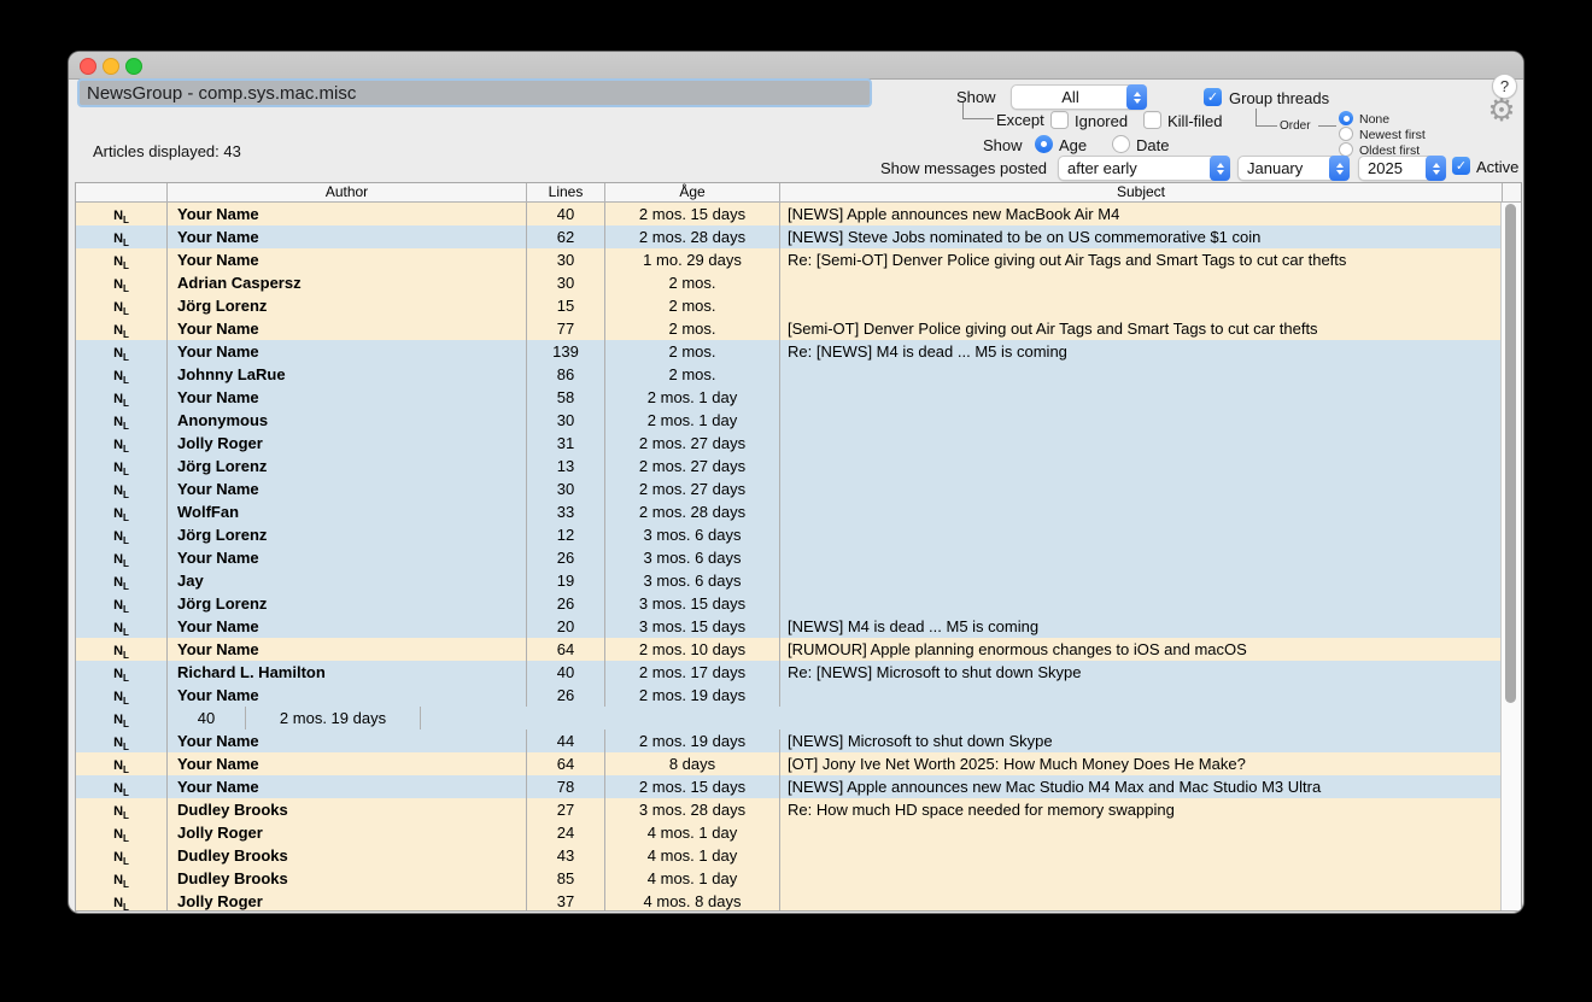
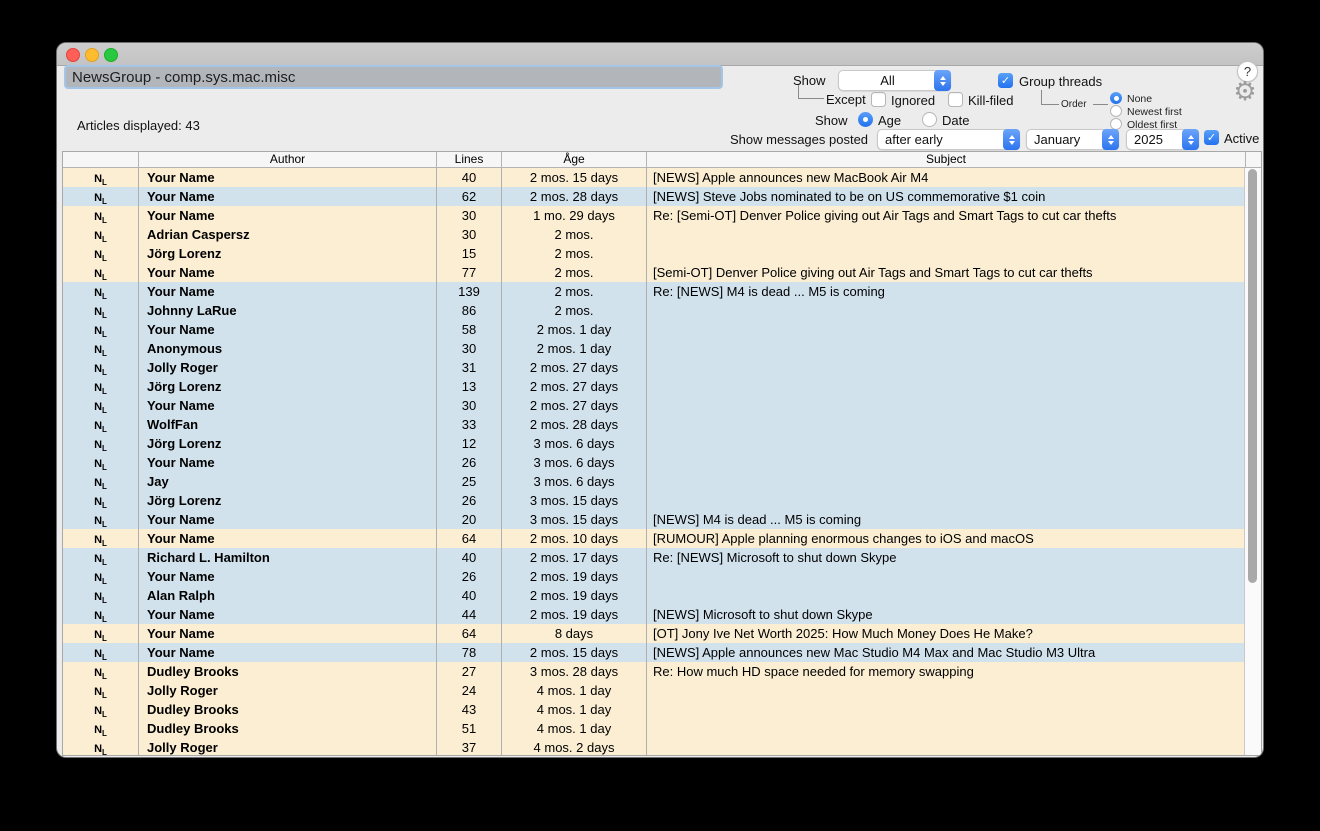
  NewsGroup - comp.sys.mac.misc
  Articles displayed: 43
  Show
  All
  ✓
  Group threads
  Except
  Ignored
  Kill-filed
  Order
  None
  Newest first
  Oldest first
  Show
  Age
  Date
  Show messages posted
  after early
  January
  2025
  ✓
  Active
  ?
  ⚙
  Author
  Lines
  Åge
  Subject
  NL
  Your Name
  40
  2 mos. 15 days
  [NEWS] Apple announces new MacBook Air M4
  NL
  Your Name
  62
  2 mos. 28 days
  [NEWS] Steve Jobs nominated to be on US commemorative $1 coin
  NL
  Your Name
  30
  1 mo. 29 days
  Re: [Semi-OT] Denver Police giving out Air Tags and Smart Tags to cut car thefts
  NL
  Adrian Caspersz
  30
  2 mos.
  NL
  Jörg Lorenz
  15
  2 mos.
  NL
  Your Name
  77
  2 mos.
  [Semi-OT] Denver Police giving out Air Tags and Smart Tags to cut car thefts
  NL
  Your Name
  139
  2 mos.
  Re: [NEWS] M4 is dead ... M5 is coming
  NL
  Johnny LaRue
  86
  2 mos.
  NL
  Your Name
  58
  2 mos. 1 day
  NL
  Anonymous
  30
  2 mos. 1 day
  NL
  Jolly Roger
  31
  2 mos. 27 days
  NL
  Jörg Lorenz
  13
  2 mos. 27 days
  NL
  Your Name
  30
  2 mos. 27 days
  NL
  WolfFan
  33
  2 mos. 28 days
  NL
  Jörg Lorenz
  12
  3 mos. 6 days
  NL
  Your Name
  26
  3 mos. 6 days
  NL
  Jay
- 19
+ 25
  3 mos. 6 days
  NL
  Jörg Lorenz
  26
  3 mos. 15 days
  NL
  Your Name
  20
  3 mos. 15 days
  [NEWS] M4 is dead ... M5 is coming
  NL
  Your Name
  64
  2 mos. 10 days
  [RUMOUR] Apple planning enormous changes to iOS and macOS
  NL
  Richard L. Hamilton
  40
  2 mos. 17 days
  Re: [NEWS] Microsoft to shut down Skype
  NL
  Your Name
  26
  2 mos. 19 days
  NL
+ Alan Ralph
  40
  2 mos. 19 days
  NL
  Your Name
  44
  2 mos. 19 days
  [NEWS] Microsoft to shut down Skype
  NL
  Your Name
  64
  8 days
  [OT] Jony Ive Net Worth 2025: How Much Money Does He Make?
  NL
  Your Name
  78
  2 mos. 15 days
  [NEWS] Apple announces new Mac Studio M4 Max and Mac Studio M3 Ultra
  NL
  Dudley Brooks
  27
  3 mos. 28 days
  Re: How much HD space needed for memory swapping
  NL
  Jolly Roger
  24
  4 mos. 1 day
  NL
  Dudley Brooks
  43
  4 mos. 1 day
  NL
  Dudley Brooks
- 85
+ 51
  4 mos. 1 day
  NL
  Jolly Roger
  37
- 4 mos. 8 days
+ 4 mos. 2 days
